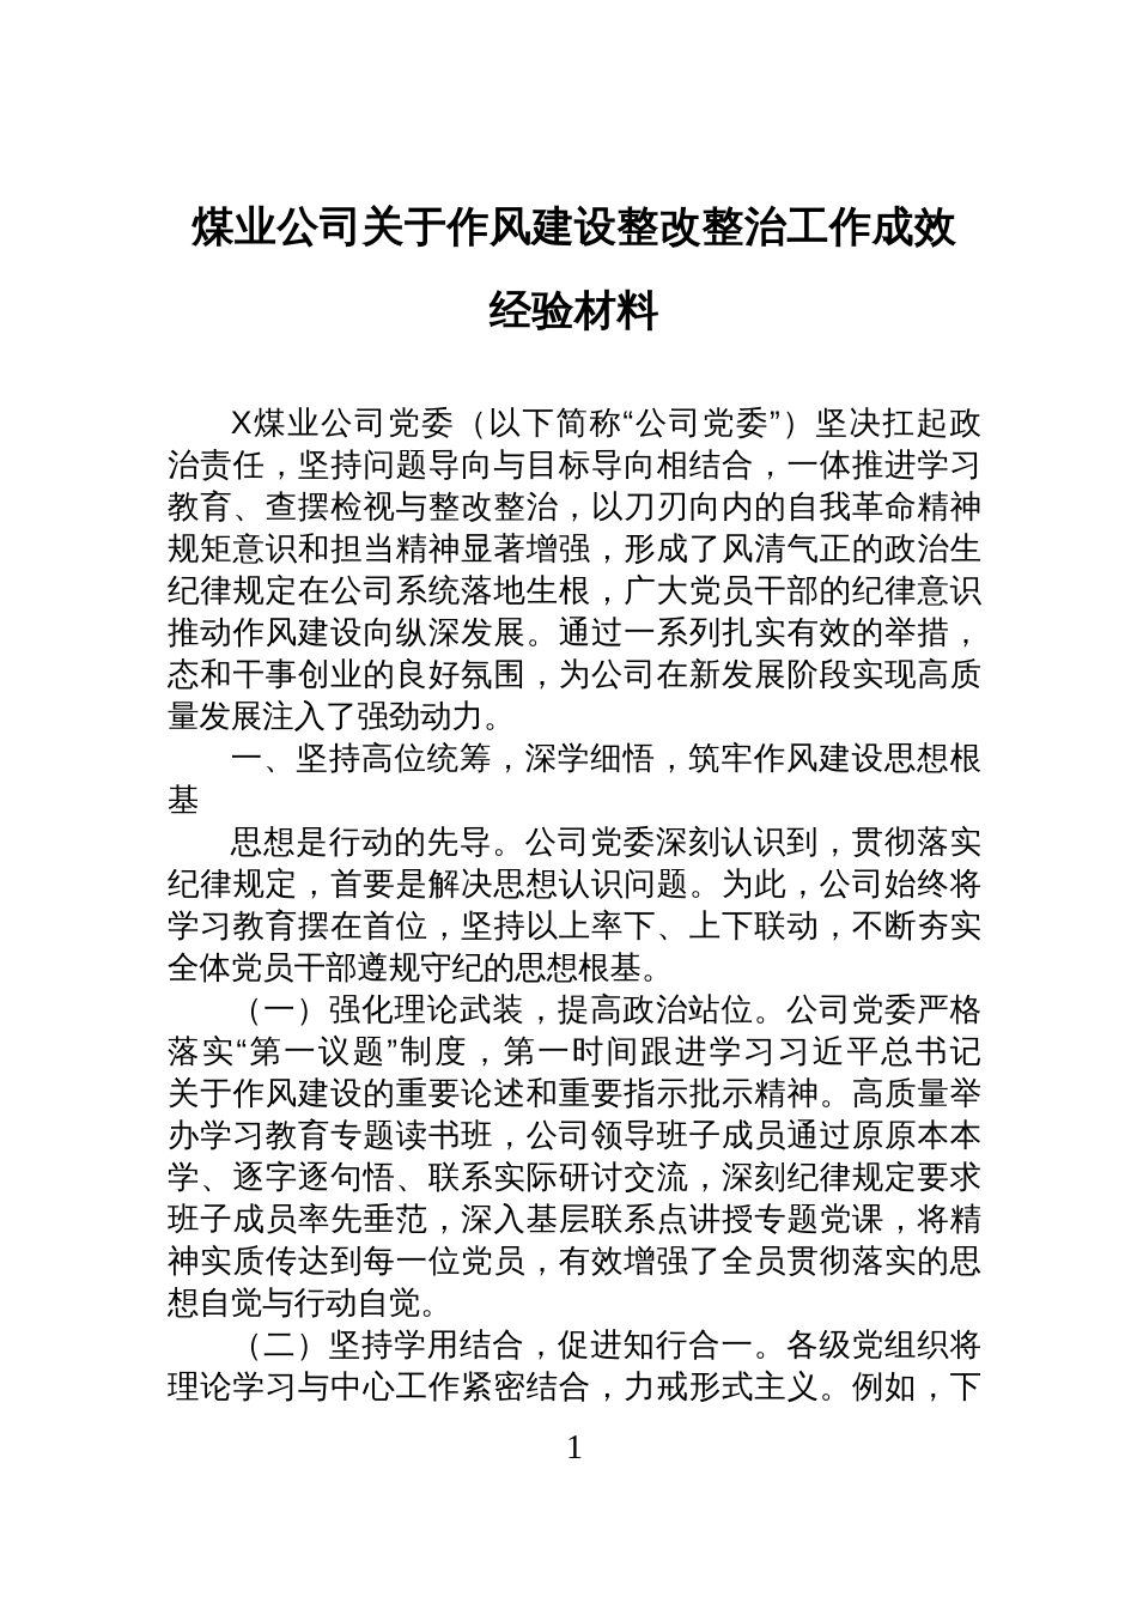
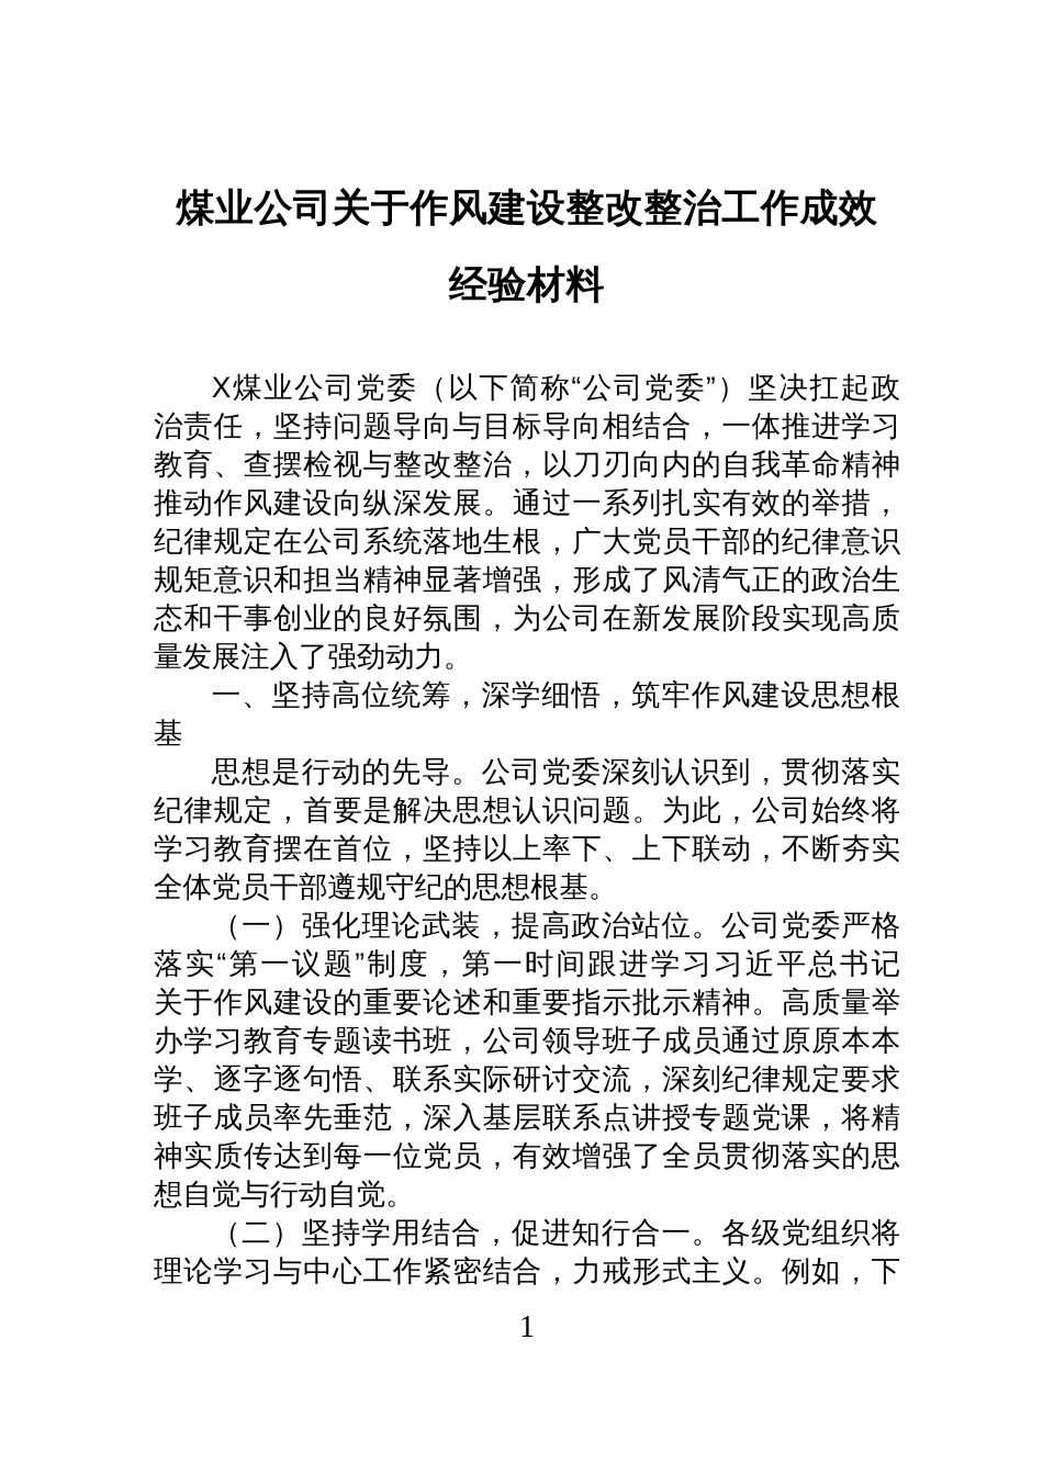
  煤业公司关于作风建设整改整治工作成效
  经验材料
  X煤业公司党委（以下简称“公司党委”）坚决扛起政
  治责任，坚持问题导向与目标导向相结合，一体推进学习
  教育、查摆检视与整改整治，以刀刃向内的自我革命精神
- 规矩意识和担当精神显著增强，形成了风清气正的政治生
+ 推动作风建设向纵深发展。通过一系列扎实有效的举措，
  纪律规定在公司系统落地生根，广大党员干部的纪律意识
- 推动作风建设向纵深发展。通过一系列扎实有效的举措，
+ 规矩意识和担当精神显著增强，形成了风清气正的政治生
  态和干事创业的良好氛围，为公司在新发展阶段实现高质
  量发展注入了强劲动力。
  一、坚持高位统筹，深学细悟，筑牢作风建设思想根
  基
  思想是行动的先导。公司党委深刻认识到，贯彻落实
  纪律规定，首要是解决思想认识问题。为此，公司始终将
  学习教育摆在首位，坚持以上率下、上下联动，不断夯实
  全体党员干部遵规守纪的思想根基。
  （一）强化理论武装，提高政治站位。公司党委严格
  落实“第一议题”制度，第一时间跟进学习习近平总书记
  关于作风建设的重要论述和重要指示批示精神。高质量举
  办学习教育专题读书班，公司领导班子成员通过原原本本
  学、逐字逐句悟、联系实际研讨交流，深刻纪律规定要求
  班子成员率先垂范，深入基层联系点讲授专题党课，将精
  神实质传达到每一位党员，有效增强了全员贯彻落实的思
  想自觉与行动自觉。
  （二）坚持学用结合，促进知行合一。各级党组织将
  理论学习与中心工作紧密结合，力戒形式主义。例如，下
  1
